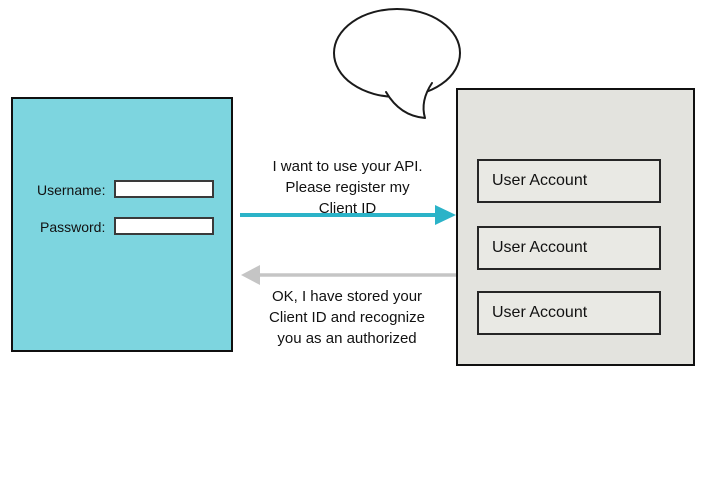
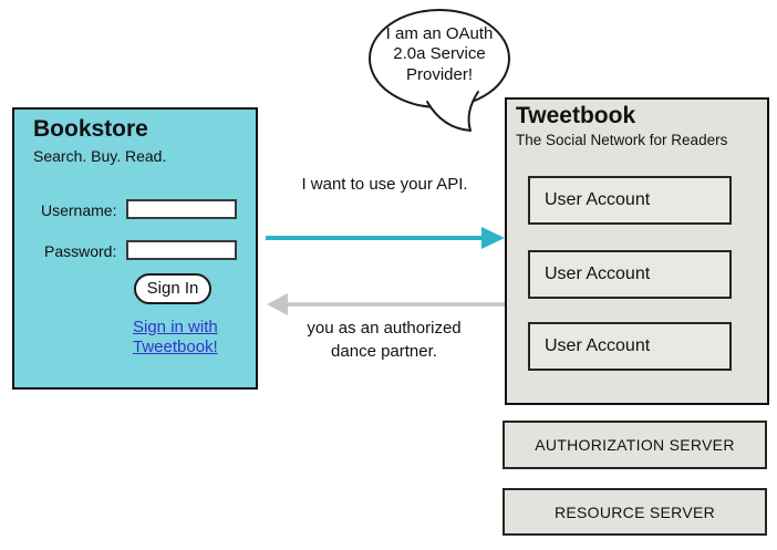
+ I am an OAuth 2.0a Service Provider!
+ Bookstore
+ Search. Buy. Read.
  Username:
  Password:
+ Sign In
+ Sign in with
+ Tweetbook!
+ Tweetbook
+ The Social Network for Readers
  User Account
  User Account
  User Account
+ AUTHORIZATION SERVER
+ RESOURCE SERVER
  I want to use your API.
- Please register my
- Client ID
- OK, I have stored your
- Client ID and recognize
  you as an authorized
+ dance partner.
